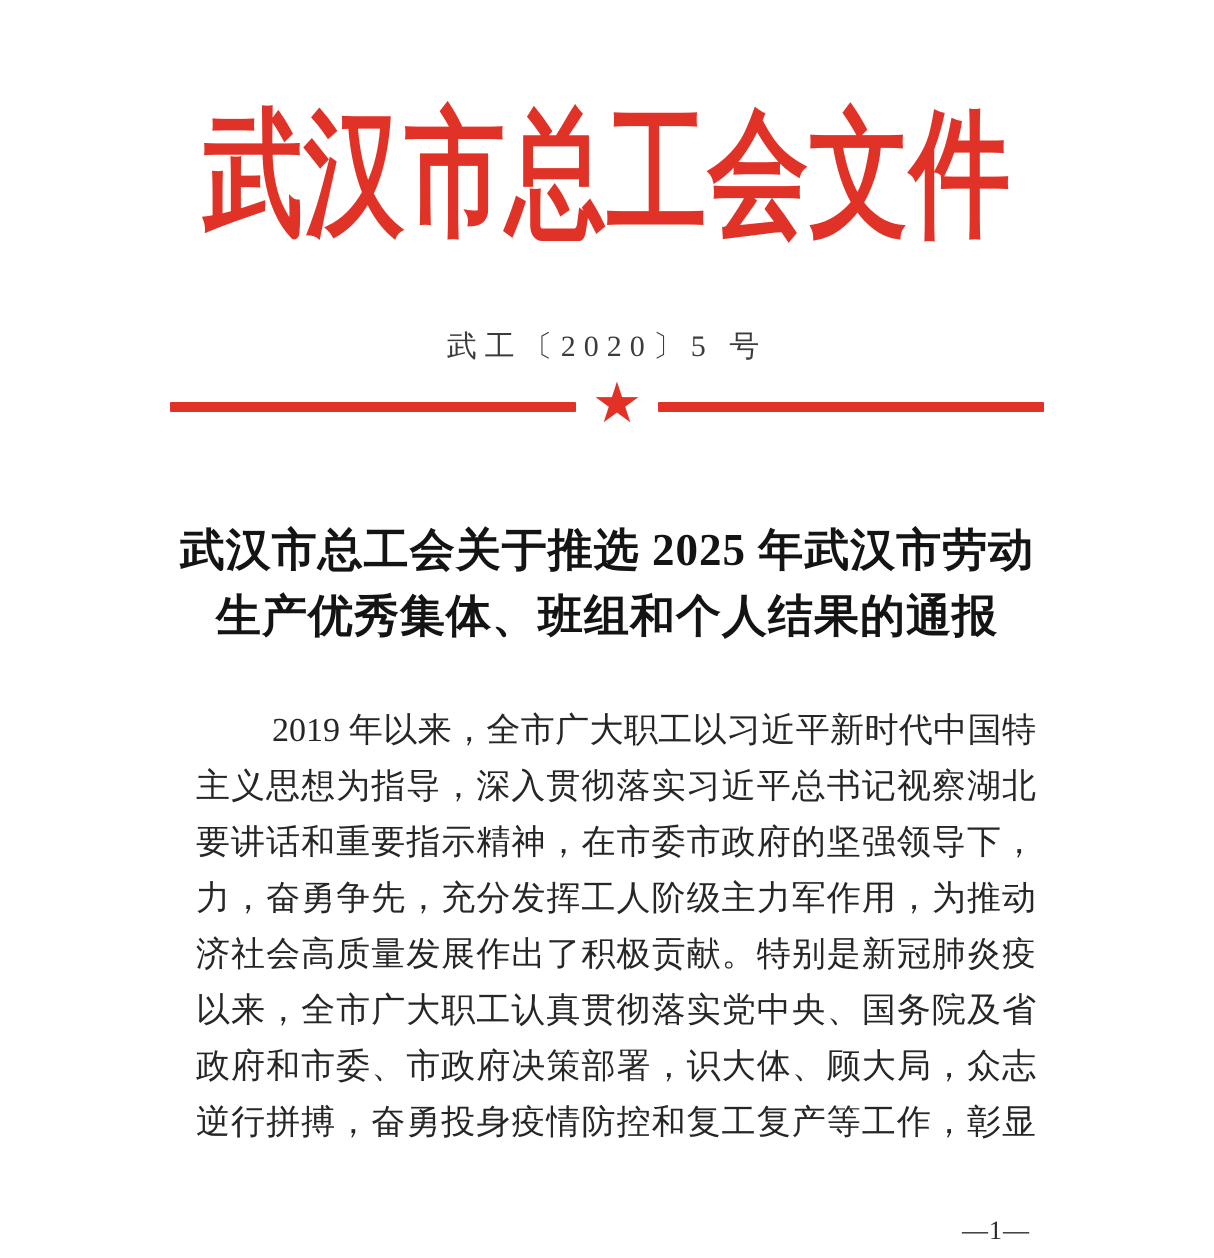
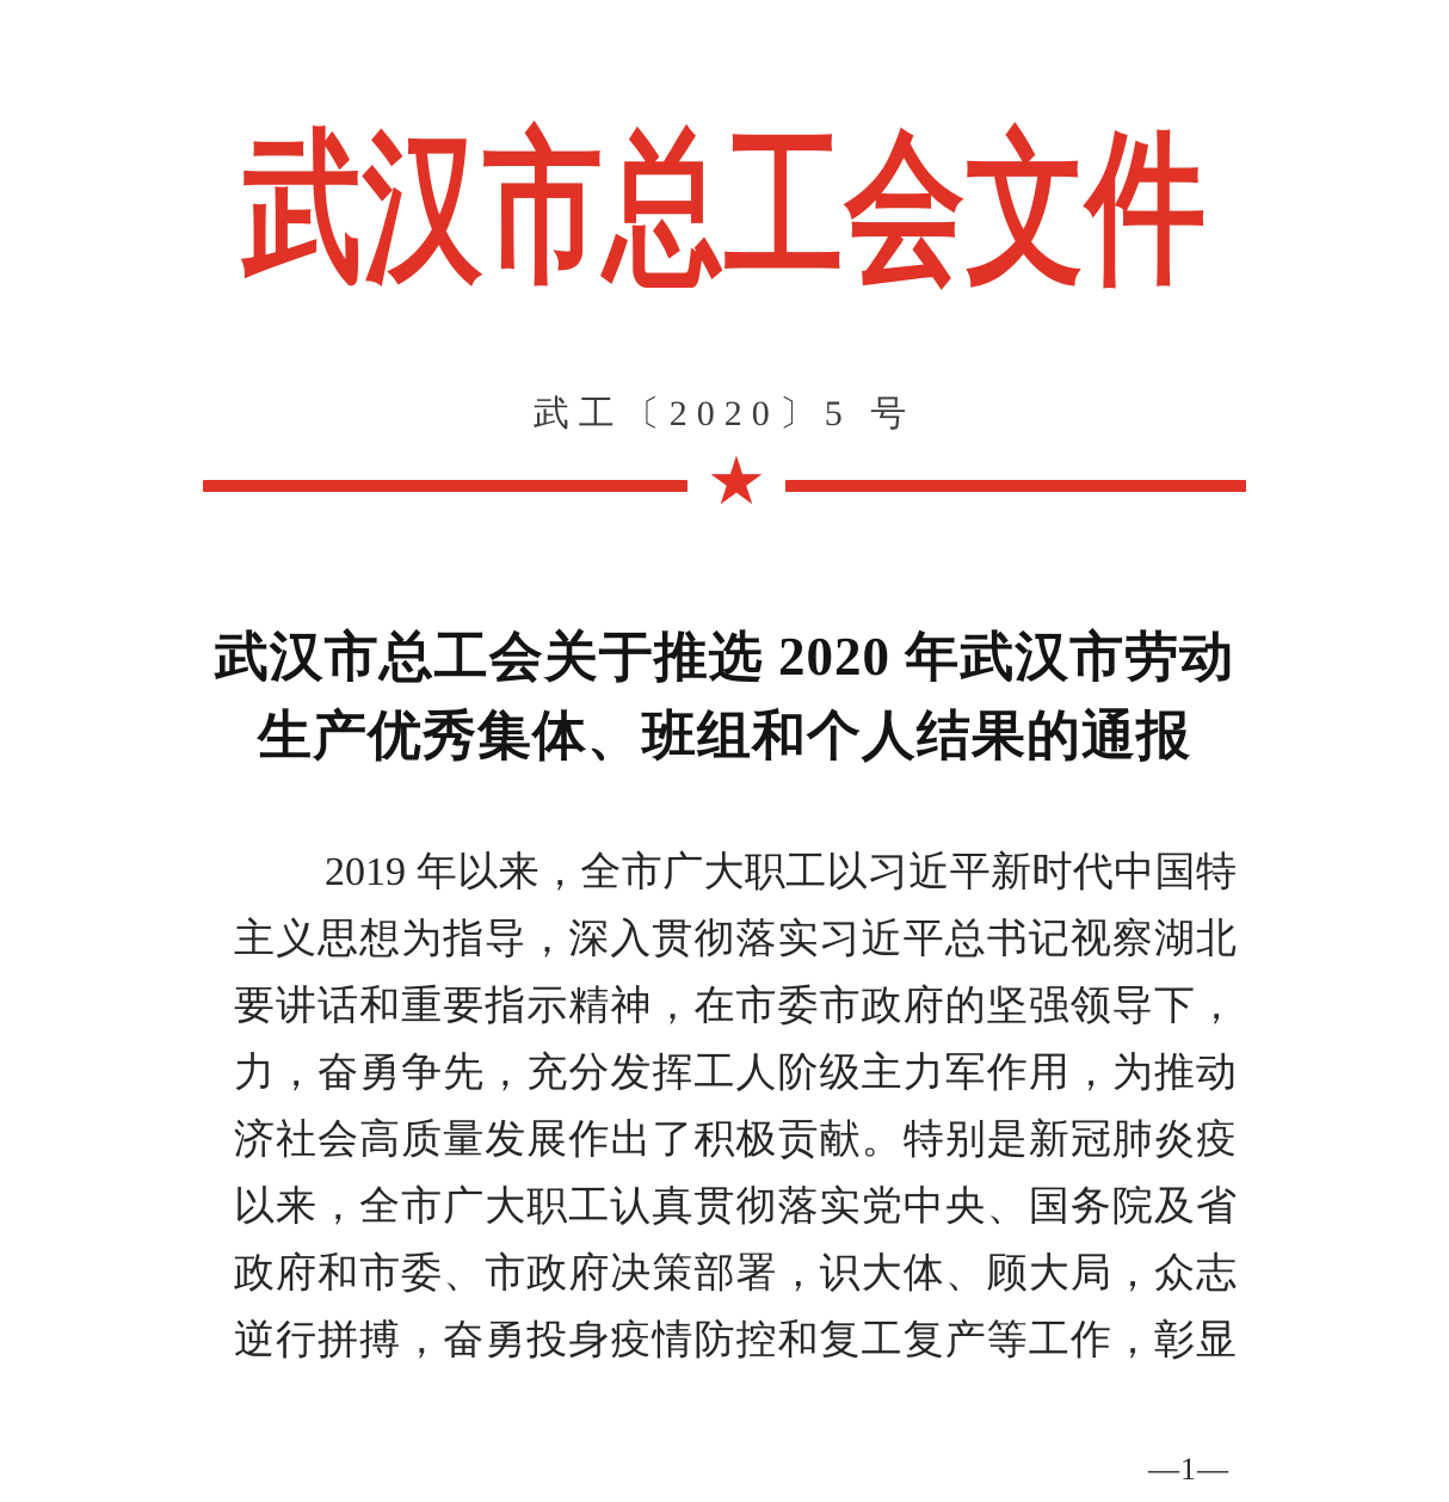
  武汉市总工会文件
  武工〔2020〕5 号
  ★
- 武汉市总工会关于推选 2025 年武汉市劳动
+ 武汉市总工会关于推选 2020 年武汉市劳动
  生产优秀集体、班组和个人结果的通报
  2019 年以来，全市广大职工以习近平新时代中国特
  主义思想为指导，深入贯彻落实习近平总书记视察湖北
  要讲话和重要指示精神，在市委市政府的坚强领导下，
  力，奋勇争先，充分发挥工人阶级主力军作用，为推动
  济社会高质量发展作出了积极贡献。特别是新冠肺炎疫
  以来，全市广大职工认真贯彻落实党中央、国务院及省
  政府和市委、市政府决策部署，识大体、顾大局，众志
  逆行拼搏，奋勇投身疫情防控和复工复产等工作，彰显
  —1—
